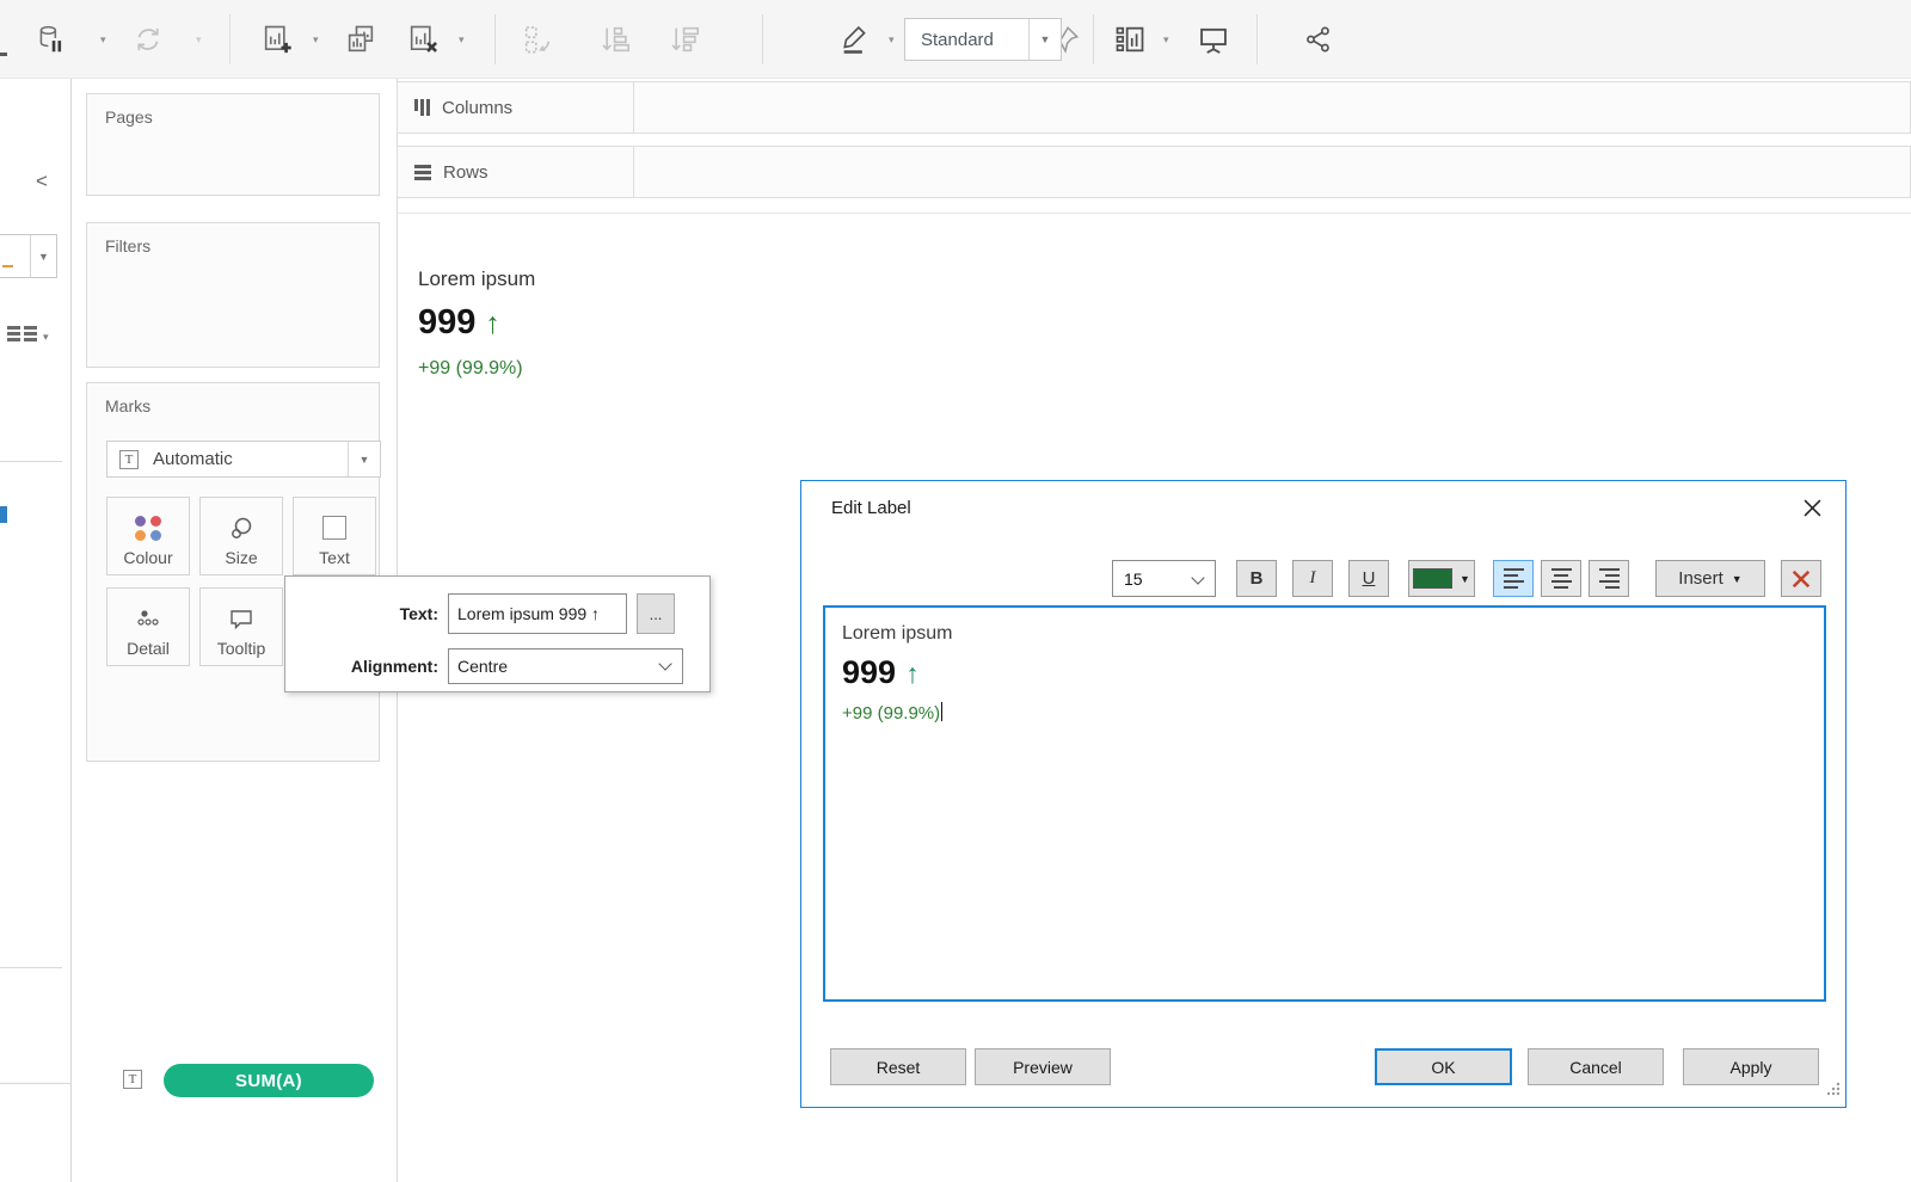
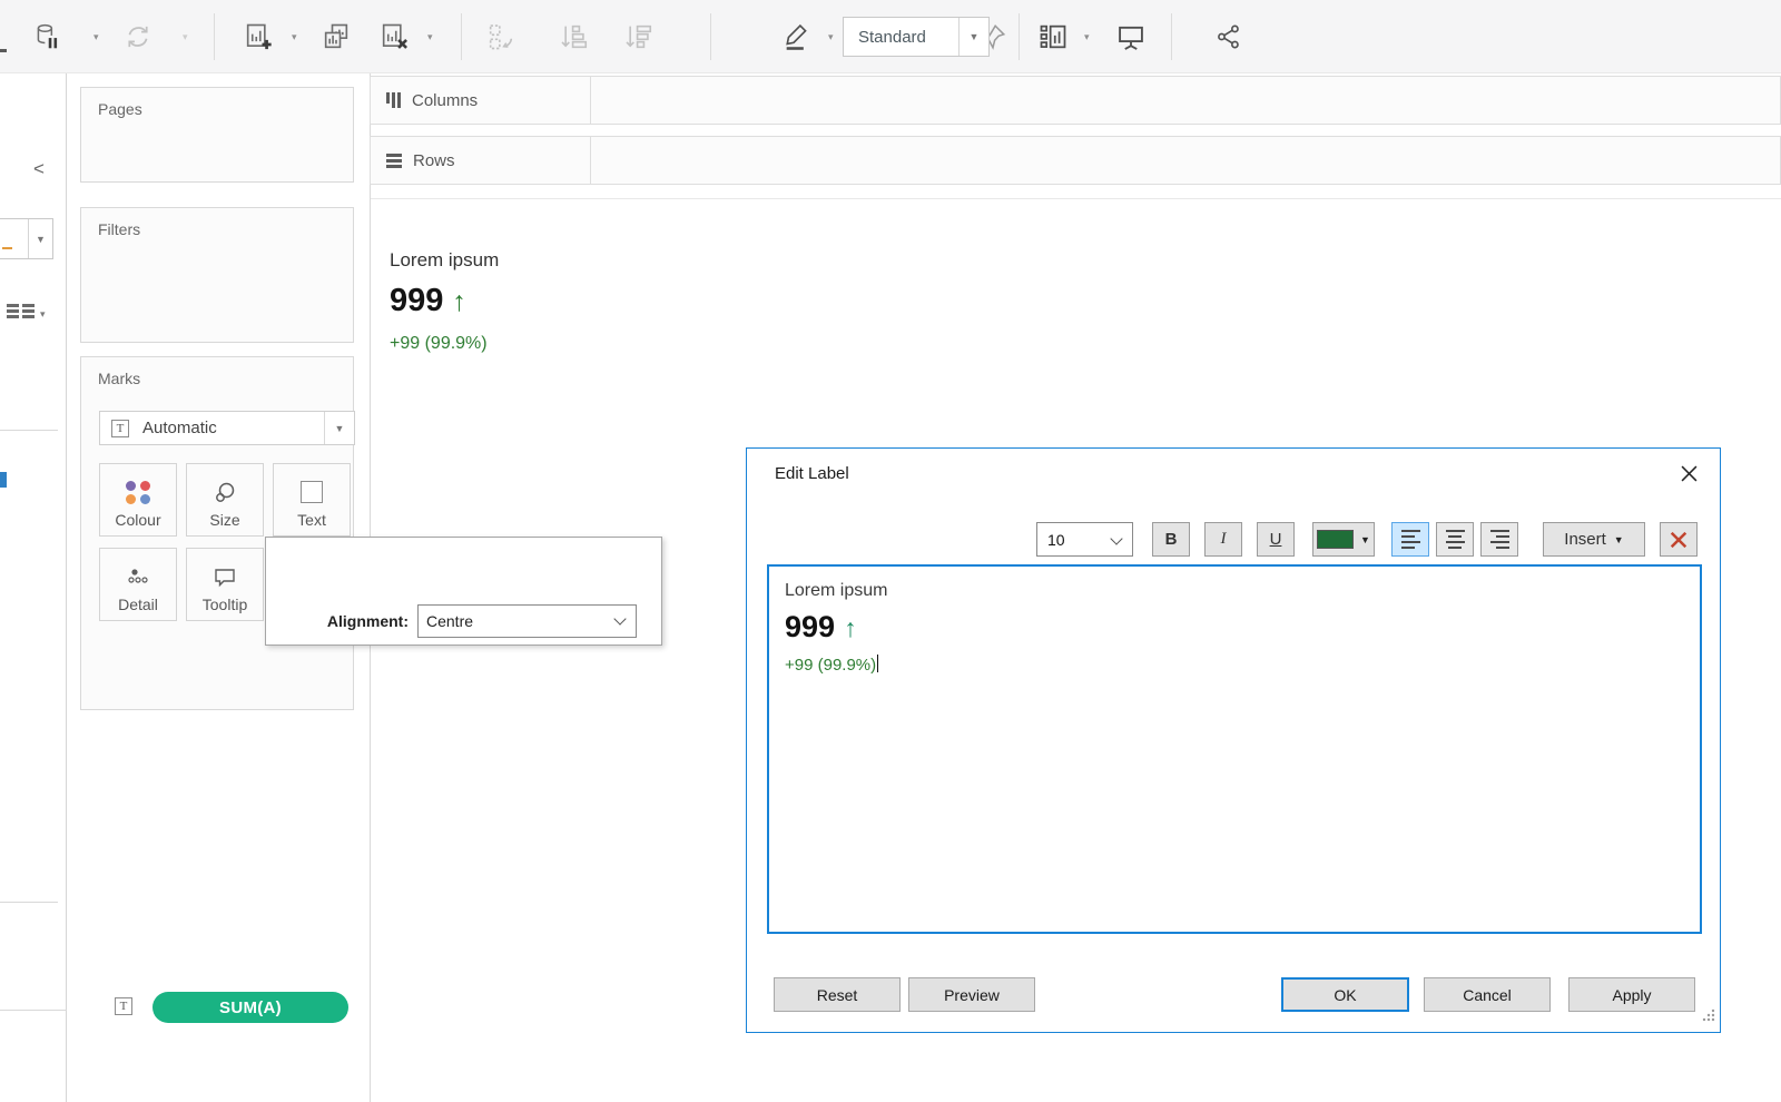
  ▾
  ▾
  ▾
  ▾
  ▾
  Standard
  ▼
  ▾
  <
  ▼
  ▾
  Pages
  Filters
  Marks
  T
  Automatic
  ▼
  Colour
  Size
  Text
  Detail
  Tooltip
  T
  SUM(A)
  Columns
  Rows
  Lorem ipsum
  999 ↑
  +99 (99.9%)
- Text:
- Lorem ipsum 999 ↑
- ...
  Alignment:
  Centre
  Edit Label
- 15
+ 10
  B
  I
  U
  ▼
  Insert
  ▼
  Lorem ipsum
  999 ↑
  +99 (99.9%)
  Reset
  Preview
  OK
  Cancel
  Apply
